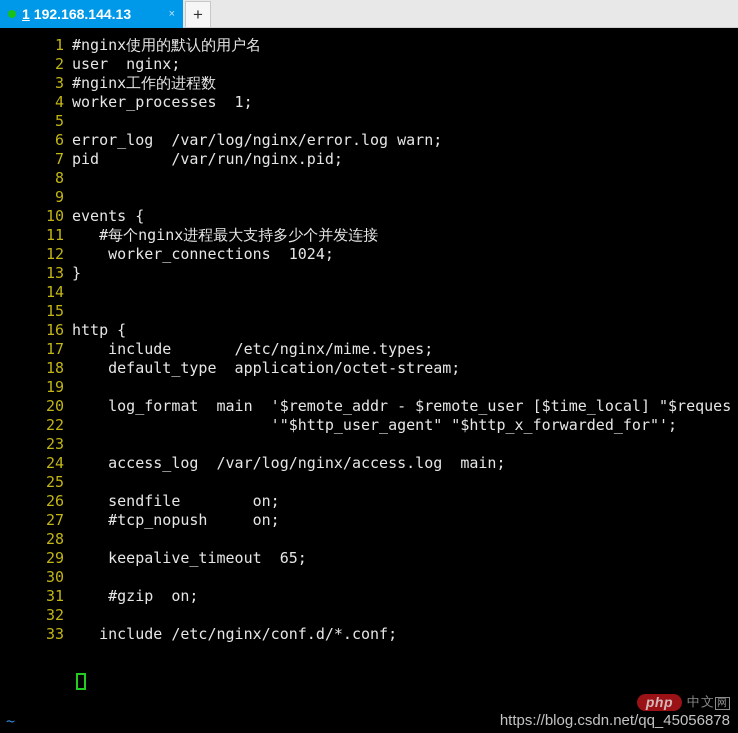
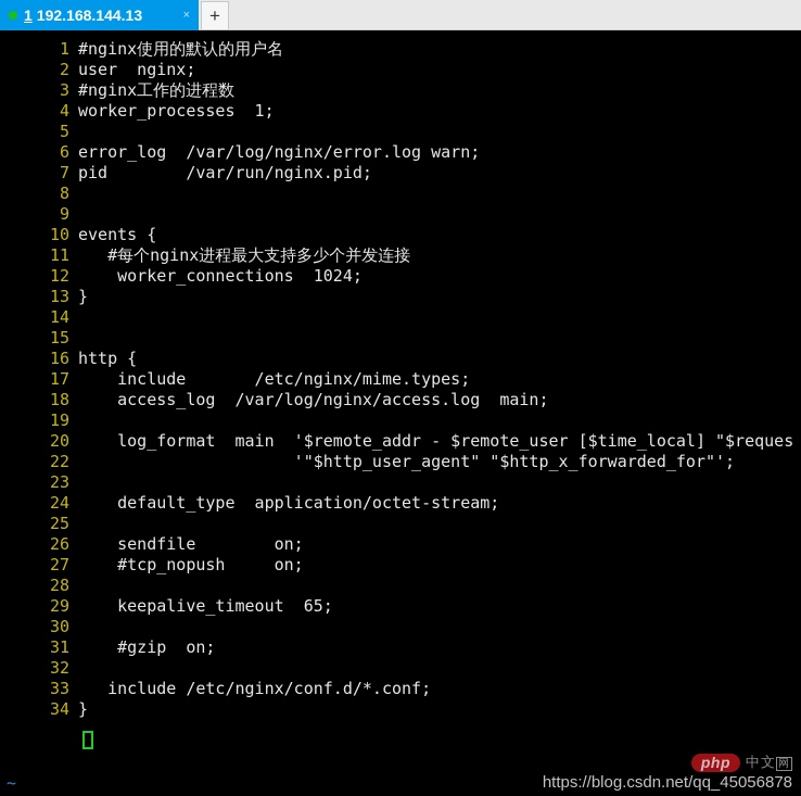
  1
  192.168.144.13
  ×
  +
  1 #nginx使用的默认的用户名
  2 user nginx;
  3 #nginx工作的进程数
  4 worker_processes 1;
  5
  6 error_log /var/log/nginx/error.log warn;
  7 pid /var/run/nginx.pid;
  8
  9
  10 events {
  11 #每个nginx进程最大支持多少个并发连接
  12 worker_connections 1024;
  13 }
  14
  15
  16 http {
  17 include /etc/nginx/mime.types;
- 18 default_type application/octet-stream;
+ 18 access_log /var/log/nginx/access.log main;
  19
  20 log_format main '$remote_addr - $remote_user [$time_local] "$reques
  22 '"$http_user_agent" "$http_x_forwarded_for"';
  23
- 24 access_log /var/log/nginx/access.log main;
+ 24 default_type application/octet-stream;
  25
  26 sendfile on;
  27 #tcp_nopush on;
  28
  29 keepalive_timeout 65;
  30
  31 #gzip on;
  32
  33 include /etc/nginx/conf.d/*.conf;
+ 34 }
  ~
  php
  中文 网
  https://blog.csdn.net/qq_45056878
